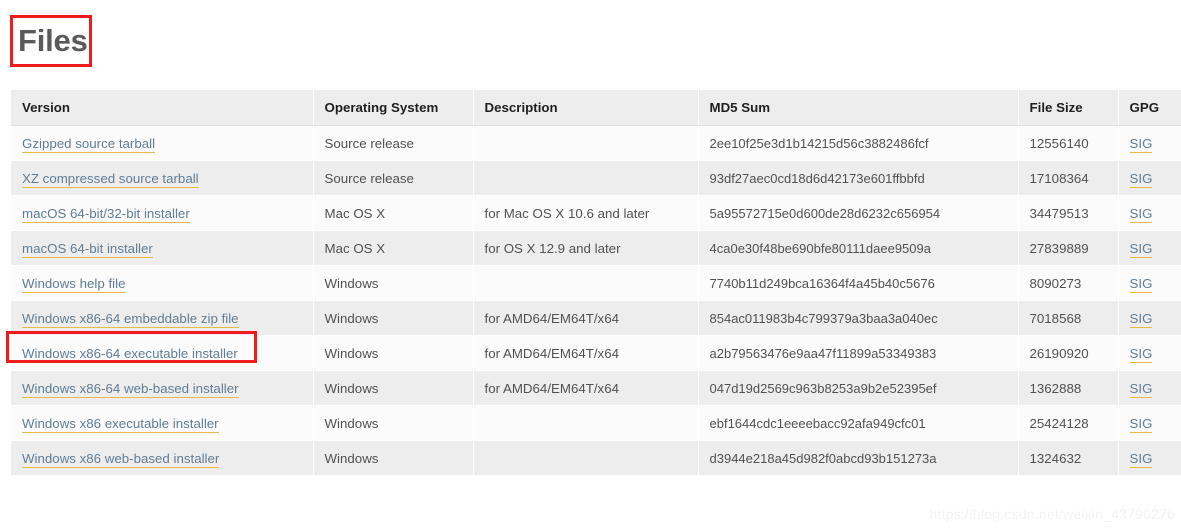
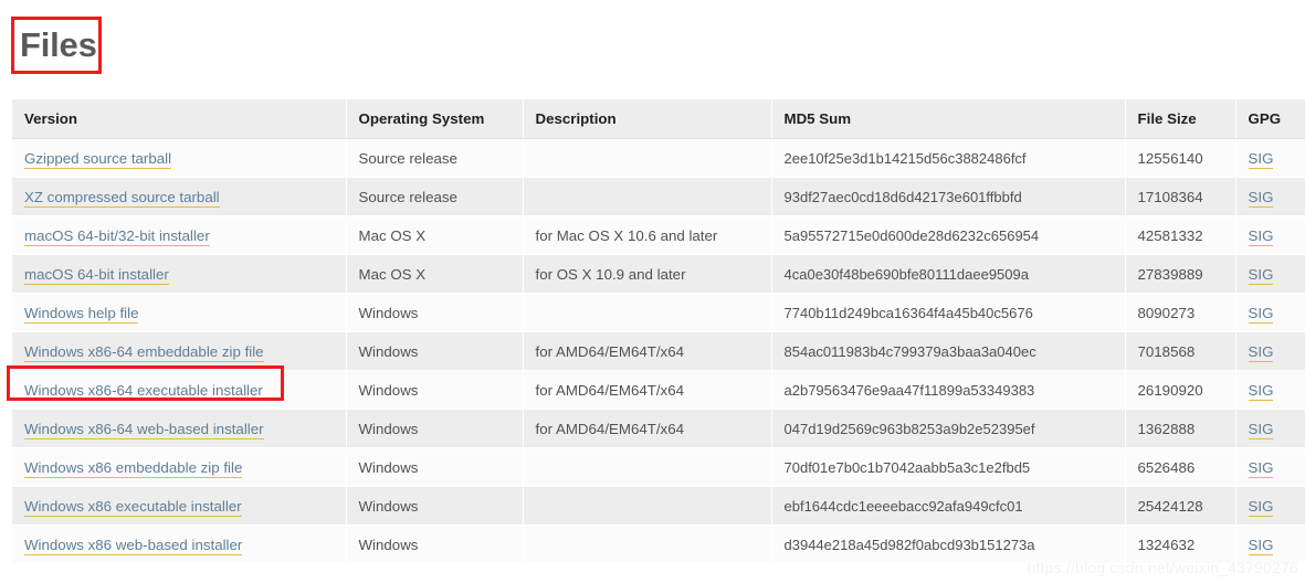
  Files
  Version	Operating System	Description	MD5 Sum	File Size	GPG
  Gzipped source tarball	Source release		2ee10f25e3d1b14215d56c3882486fcf	12556140	SIG
  XZ compressed source tarball	Source release		93df27aec0cd18d6d42173e601ffbbfd	17108364	SIG
- macOS 64-bit/32-bit installer	Mac OS X	for Mac OS X 10.6 and later	5a95572715e0d600de28d6232c656954	34479513	SIG
+ macOS 64-bit/32-bit installer	Mac OS X	for Mac OS X 10.6 and later	5a95572715e0d600de28d6232c656954	42581332	SIG
- macOS 64-bit installer	Mac OS X	for OS X 12.9 and later	4ca0e30f48be690bfe80111daee9509a	27839889	SIG
+ macOS 64-bit installer	Mac OS X	for OS X 10.9 and later	4ca0e30f48be690bfe80111daee9509a	27839889	SIG
  Windows help file	Windows		7740b11d249bca16364f4a45b40c5676	8090273	SIG
  Windows x86-64 embeddable zip file	Windows	for AMD64/EM64T/x64	854ac011983b4c799379a3baa3a040ec	7018568	SIG
  Windows x86-64 executable installer	Windows	for AMD64/EM64T/x64	a2b79563476e9aa47f11899a53349383	26190920	SIG
  Windows x86-64 web-based installer	Windows	for AMD64/EM64T/x64	047d19d2569c963b8253a9b2e52395ef	1362888	SIG
+ Windows x86 embeddable zip file	Windows		70df01e7b0c1b7042aabb5a3c1e2fbd5	6526486	SIG
  Windows x86 executable installer	Windows		ebf1644cdc1eeeebacc92afa949cfc01	25424128	SIG
  Windows x86 web-based installer	Windows		d3944e218a45d982f0abcd93b151273a	1324632	SIG
